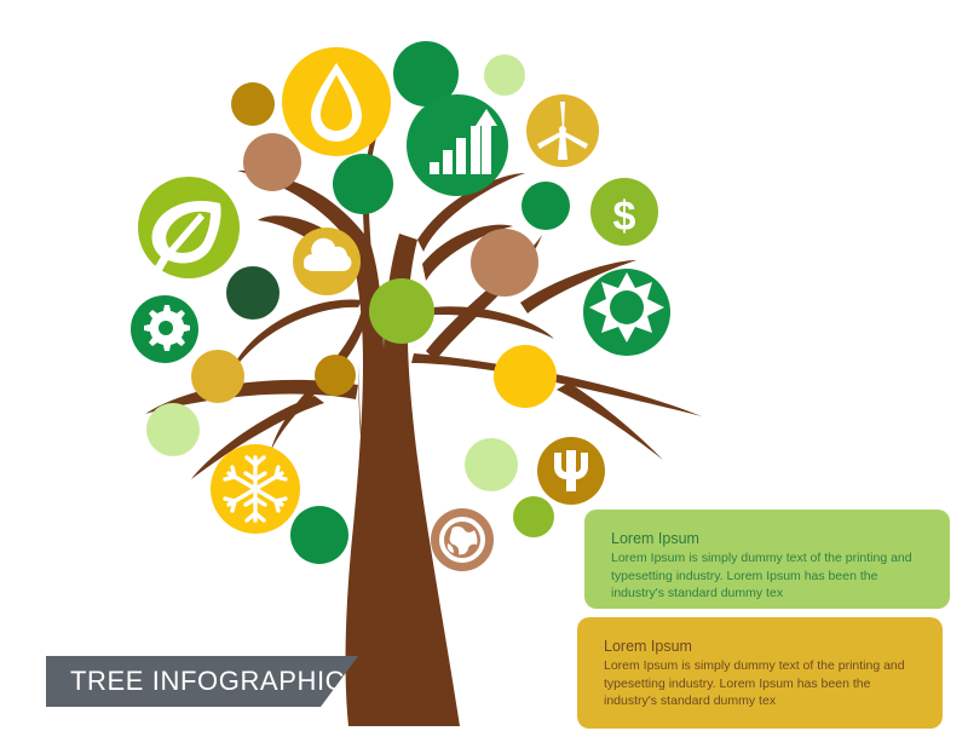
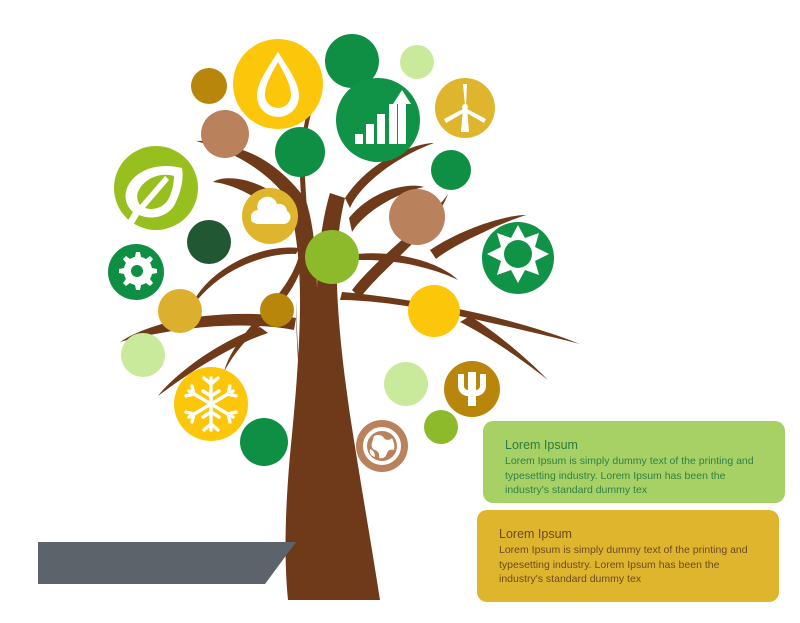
- $
- TREE INFOGRAPHIC
  Lorem Ipsum
  Lorem Ipsum is simply dummy text of the printing and typesetting industry. Lorem Ipsum has been the industry's standard dummy tex
  Lorem Ipsum
  Lorem Ipsum is simply dummy text of the printing and typesetting industry. Lorem Ipsum has been the industry's standard dummy tex
